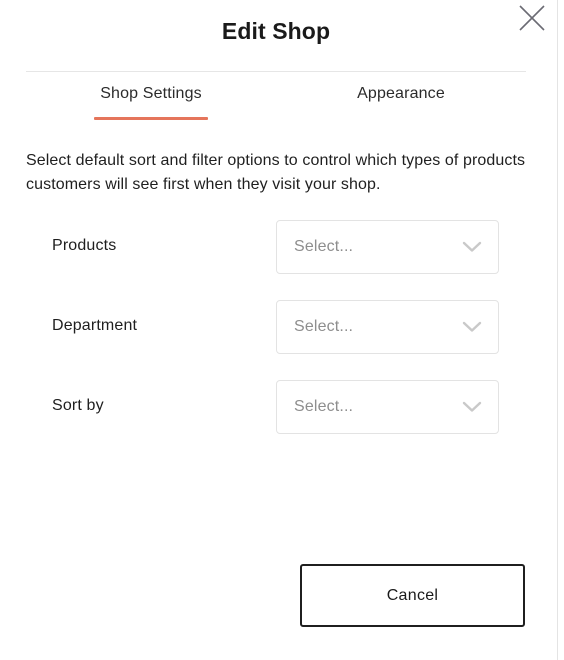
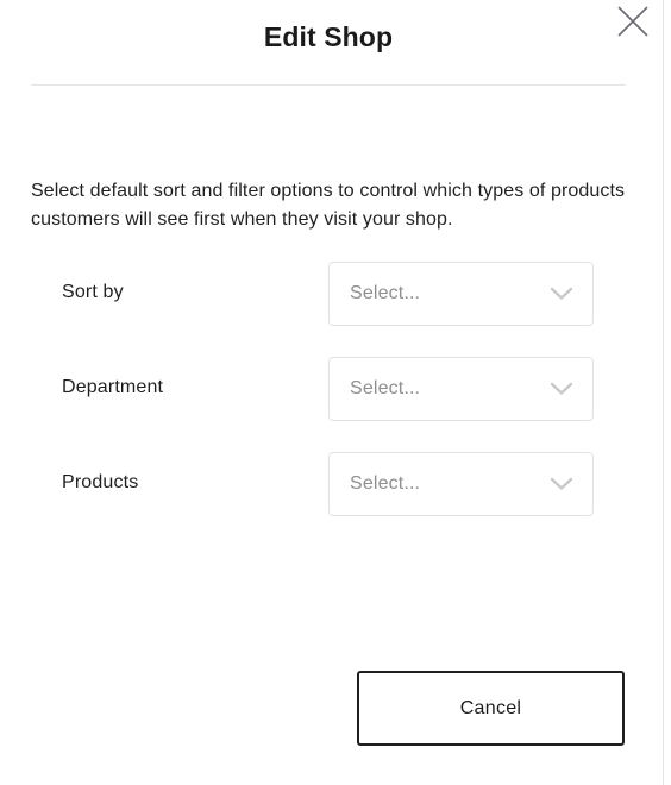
  Edit Shop
- Shop Settings
- Appearance
  Select default sort and filter options to control which types of products customers will see first when they visit your shop.
- Products
+ Sort by
  Select...
  Department
  Select...
- Sort by
+ Products
  Select...
  Cancel
